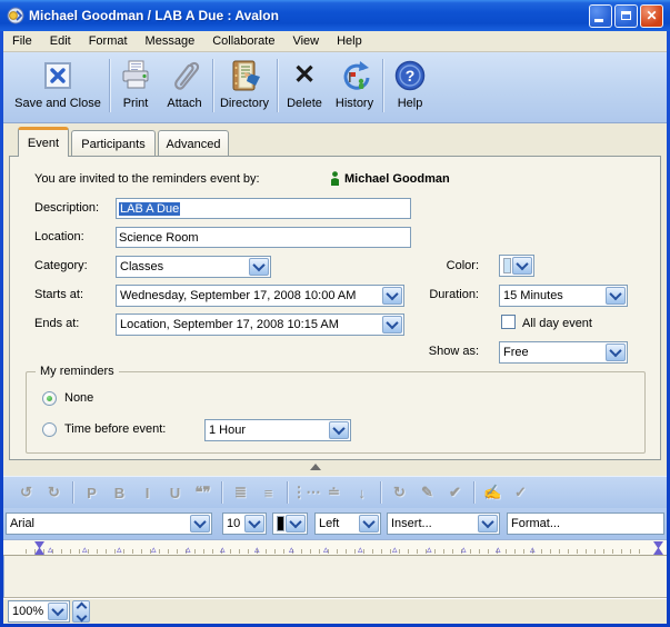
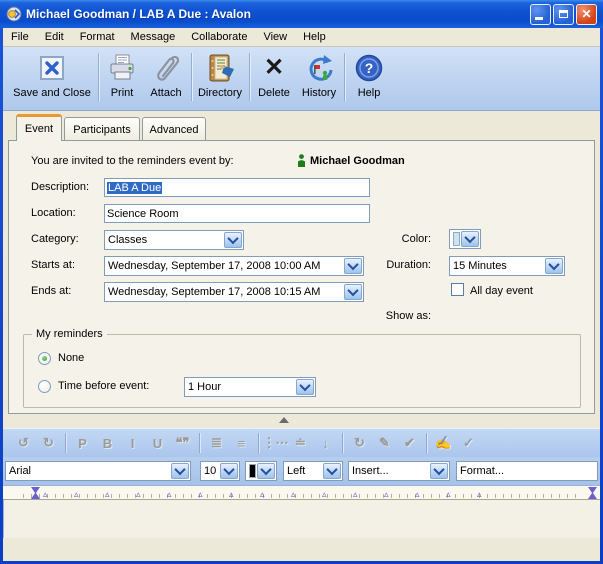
  Michael Goodman / LAB A Due : Avalon
  ✕
  File
  Edit
  Format
  Message
  Collaborate
  View
  Help
  Save and Close
  Print
  Attach
  Directory
  ✕
  Delete
  History
  ?
  Help
  Event
  Participants
  Advanced
  You are invited to the reminders event by:
  Michael Goodman
  Description:
  LAB A Due
  Location:
  Science Room
  Category:
  Classes
  Color:
  Starts at:
  Wednesday, September 17, 2008 10:00 AM
  Duration:
  15 Minutes
  Ends at:
- Location, September 17, 2008 10:15 AM
+ Wednesday, September 17, 2008 10:15 AM
  All day event
  Show as:
- Free
  My reminders
  None
  Time before event:
  1 Hour
  ↺
  ↻
  P
  B
  I
  U
  ❝❞
  ≣
  ≡
  ⋮⋯
  ≐
  ↓
  ↻
  ✎
  ✔
  ✍
  ✓
  Arial
  10
  Left
  Insert...
  Format...
  ▵
  ▵
  ▵
  ▵
  ▵
  ▵
  ▵
  ▵
  ▵
  ▵
  ▵
  ▵
  ▵
  ▵
  ▵
- 100%
